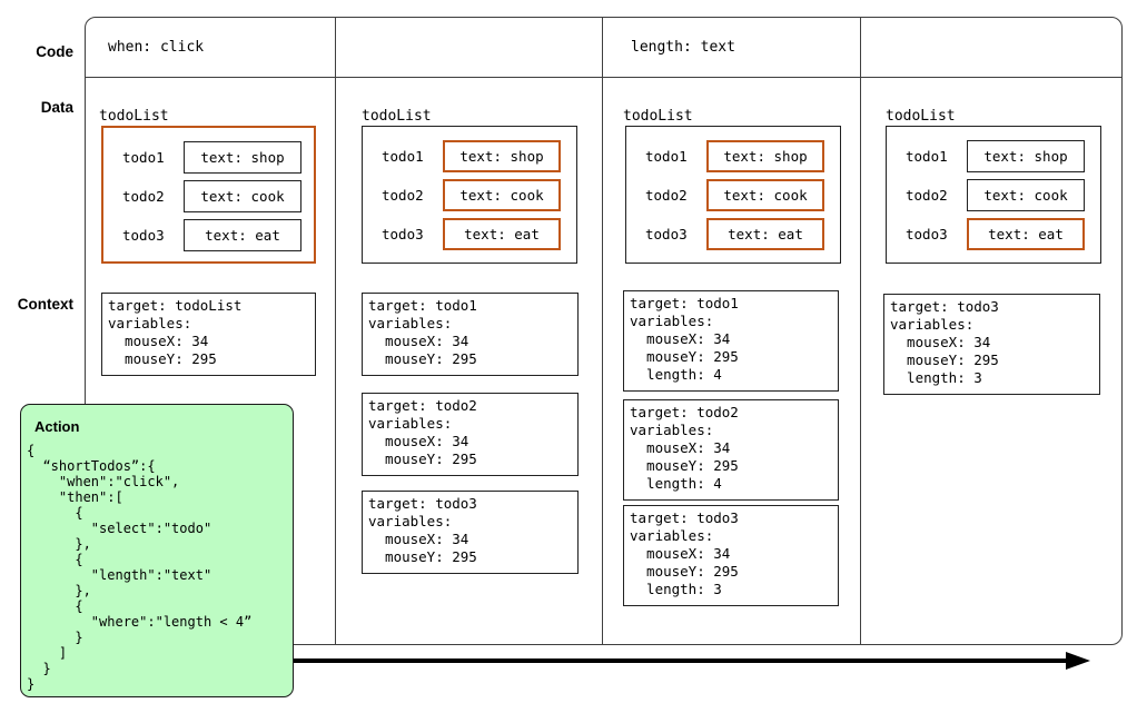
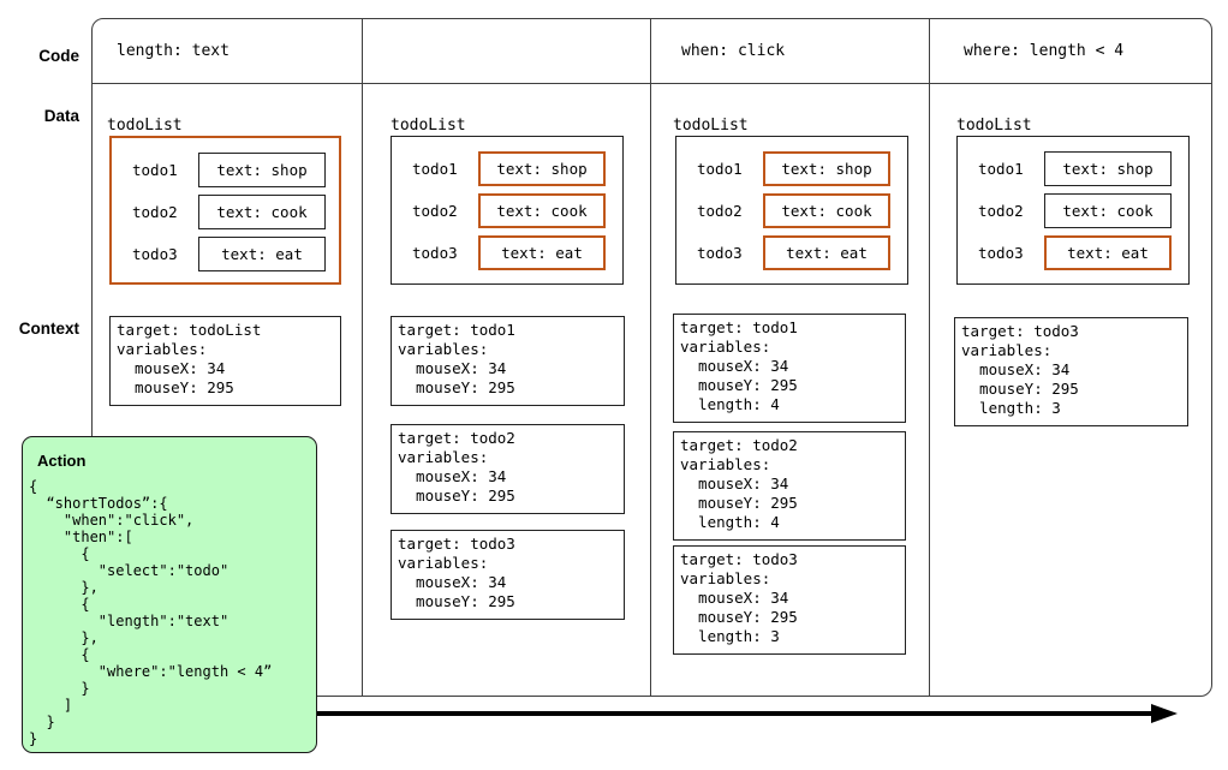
  Code
  Data
  Context
- when: click
+ length: text
  todoList
  todo1
  text: shop
  todo2
  text: cook
  todo3
  text: eat
  target: todoList
  variables:
  mouseX: 34
  mouseY: 295
  todoList
  todo1
  text: shop
  todo2
  text: cook
  todo3
  text: eat
  target: todo1
  variables:
  mouseX: 34
  mouseY: 295
  target: todo2
  variables:
  mouseX: 34
  mouseY: 295
  target: todo3
  variables:
  mouseX: 34
  mouseY: 295
- length: text
+ when: click
  todoList
  todo1
  text: shop
  todo2
  text: cook
  todo3
  text: eat
  target: todo1
  variables:
  mouseX: 34
  mouseY: 295
  length: 4
  target: todo2
  variables:
  mouseX: 34
  mouseY: 295
  length: 4
  target: todo3
  variables:
  mouseX: 34
  mouseY: 295
  length: 3
+ where: length < 4
  todoList
  todo1
  text: shop
  todo2
  text: cook
  todo3
  text: eat
  target: todo3
  variables:
  mouseX: 34
  mouseY: 295
  length: 3
  Action
  {
  “shortTodos”:{
  "when":"click",
  "then":[
  {
  "select":"todo"
  },
  {
  "length":"text"
  },
  {
  "where":"length < 4”
  }
  ]
  }
  }
